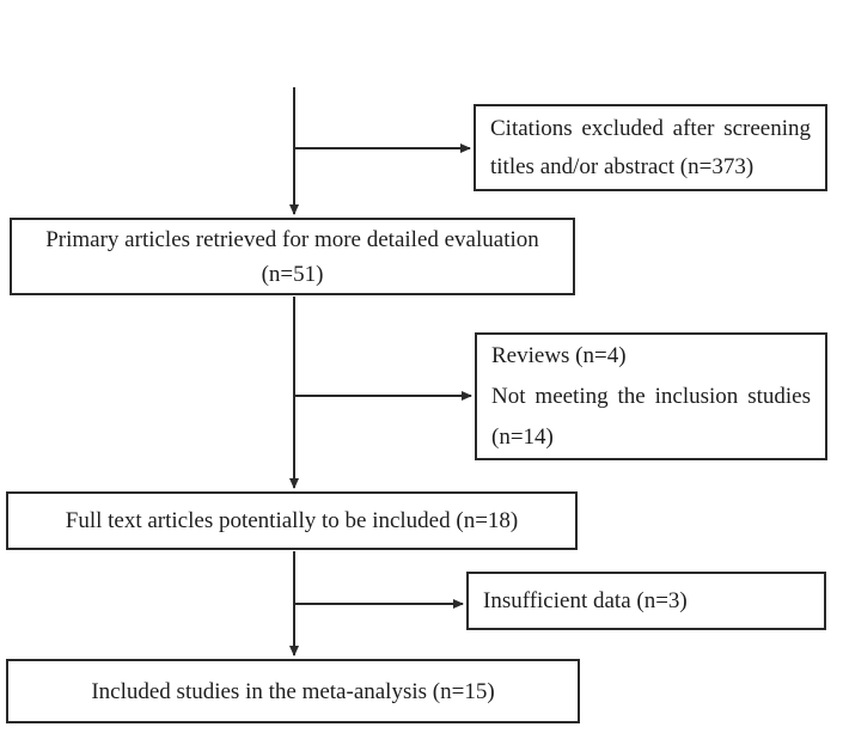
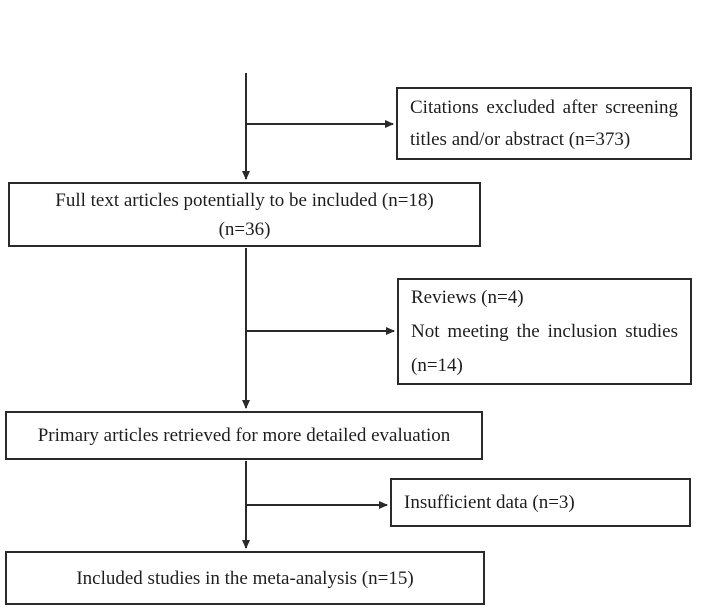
  Citations excluded after screening
  titles and/or abstract (n=373)
- Primary articles retrieved for more detailed evaluation
+ Full text articles potentially to be included (n=18)
- (n=51)
+ (n=36)
  Reviews (n=4)
  Not meeting the inclusion studies
  (n=14)
- Full text articles potentially to be included (n=18)
+ Primary articles retrieved for more detailed evaluation
  Insufficient data (n=3)
  Included studies in the meta-analysis (n=15)
